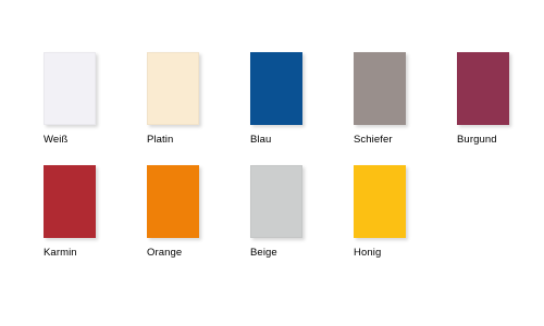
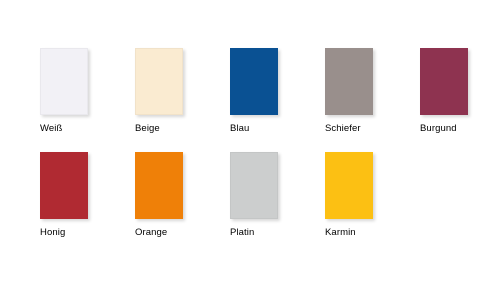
  Weiß
- Platin
+ Beige
  Blau
  Schiefer
  Burgund
- Karmin
+ Honig
  Orange
- Beige
+ Platin
- Honig
+ Karmin
